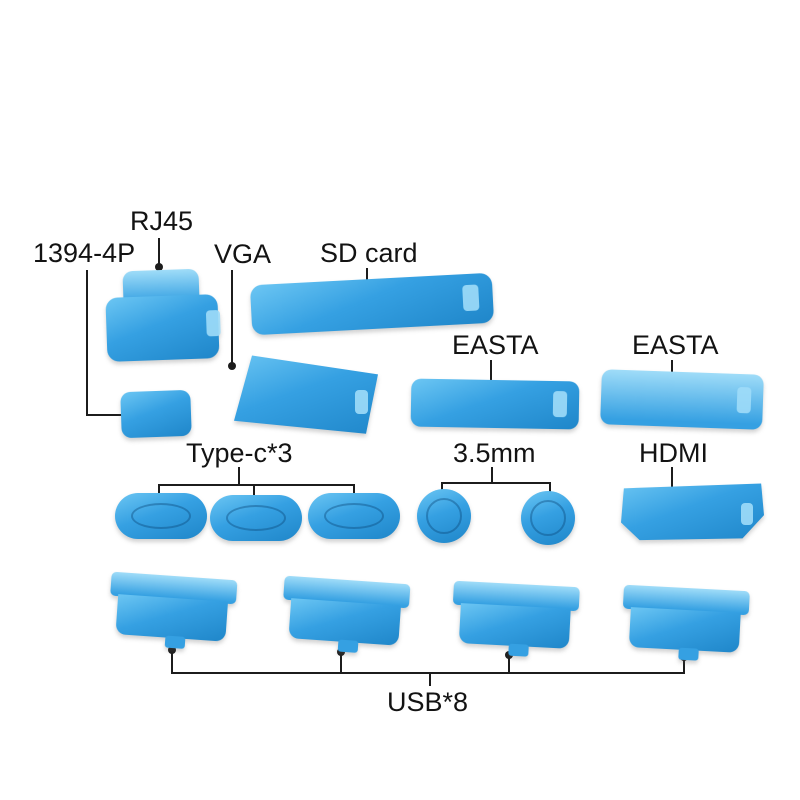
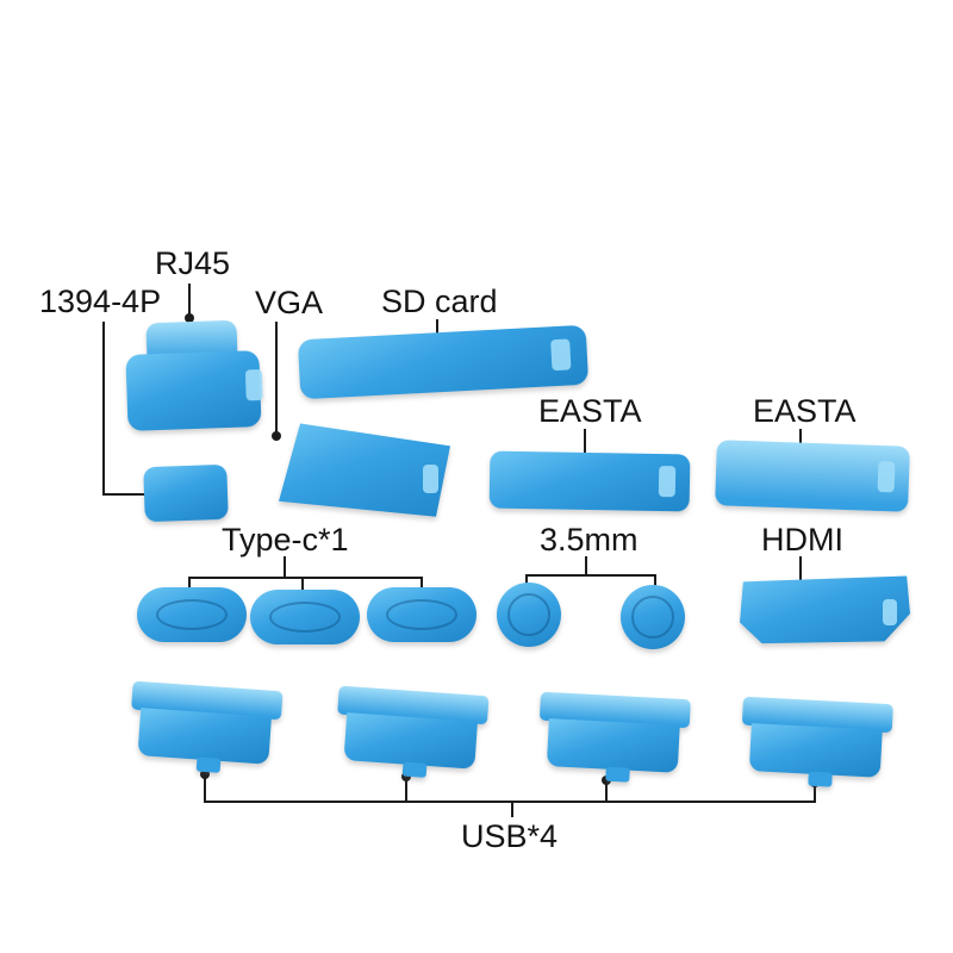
  RJ45
  1394-4P
  VGA
  SD card
  EASTA
  EASTA
- Type-c*3
+ Type-c*1
  3.5mm
  HDMI
- USB*8
+ USB*4
